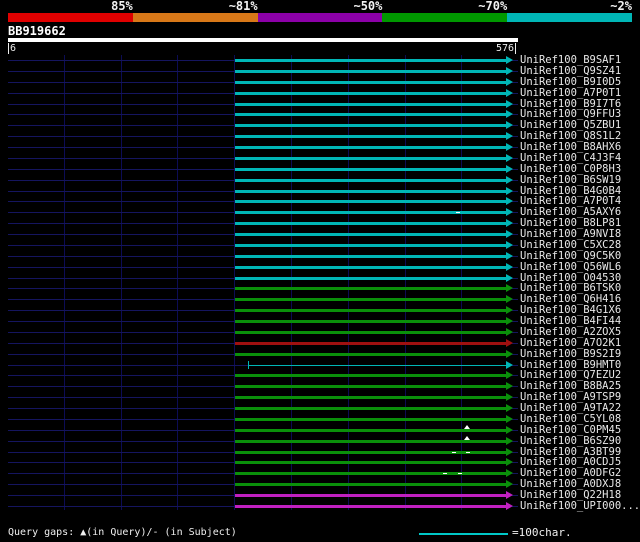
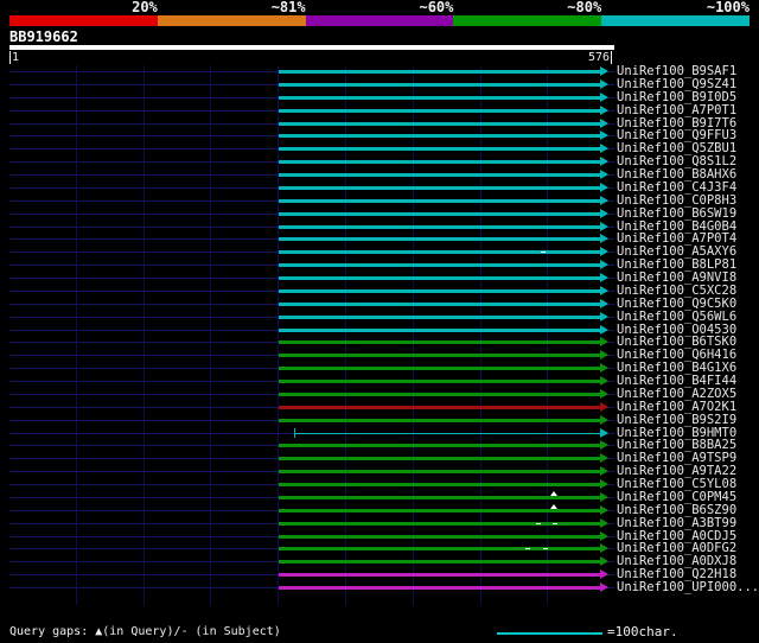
- 85%
+ 20%
  ~81%
- ~50%
+ ~60%
- ~70%
+ ~80%
- ~2%
+ ~100%
  BB919662
- 6
+ 1
  576
  UniRef100_B9SAF1
  UniRef100_Q9SZ41
  UniRef100_B9I0D5
  UniRef100_A7P0T1
  UniRef100_B9I7T6
  UniRef100_Q9FFU3
  UniRef100_Q5ZBU1
  UniRef100_Q8S1L2
  UniRef100_B8AHX6
  UniRef100_C4J3F4
  UniRef100_C0P8H3
  UniRef100_B6SW19
  UniRef100_B4G0B4
  UniRef100_A7P0T4
  UniRef100_A5AXY6
  UniRef100_B8LP81
  UniRef100_A9NVI8
  UniRef100_C5XC28
  UniRef100_Q9C5K0
  UniRef100_Q56WL6
  UniRef100_O04530
  UniRef100_B6TSK0
  UniRef100_Q6H416
  UniRef100_B4G1X6
  UniRef100_B4FI44
  UniRef100_A2ZOX5
  UniRef100_A7O2K1
  UniRef100_B9S2I9
  UniRef100_B9HMT0
- UniRef100_Q7EZU2
  UniRef100_B8BA25
  UniRef100_A9TSP9
  UniRef100_A9TA22
  UniRef100_C5YL08
  UniRef100_C0PM45
  UniRef100_B6SZ90
  UniRef100_A3BT99
  UniRef100_A0CDJ5
  UniRef100_A0DFG2
  UniRef100_A0DXJ8
  UniRef100_Q22H18
  UniRef100_UPI000...
  Query gaps: ▲(in Query)/- (in Subject)
  =100char.
